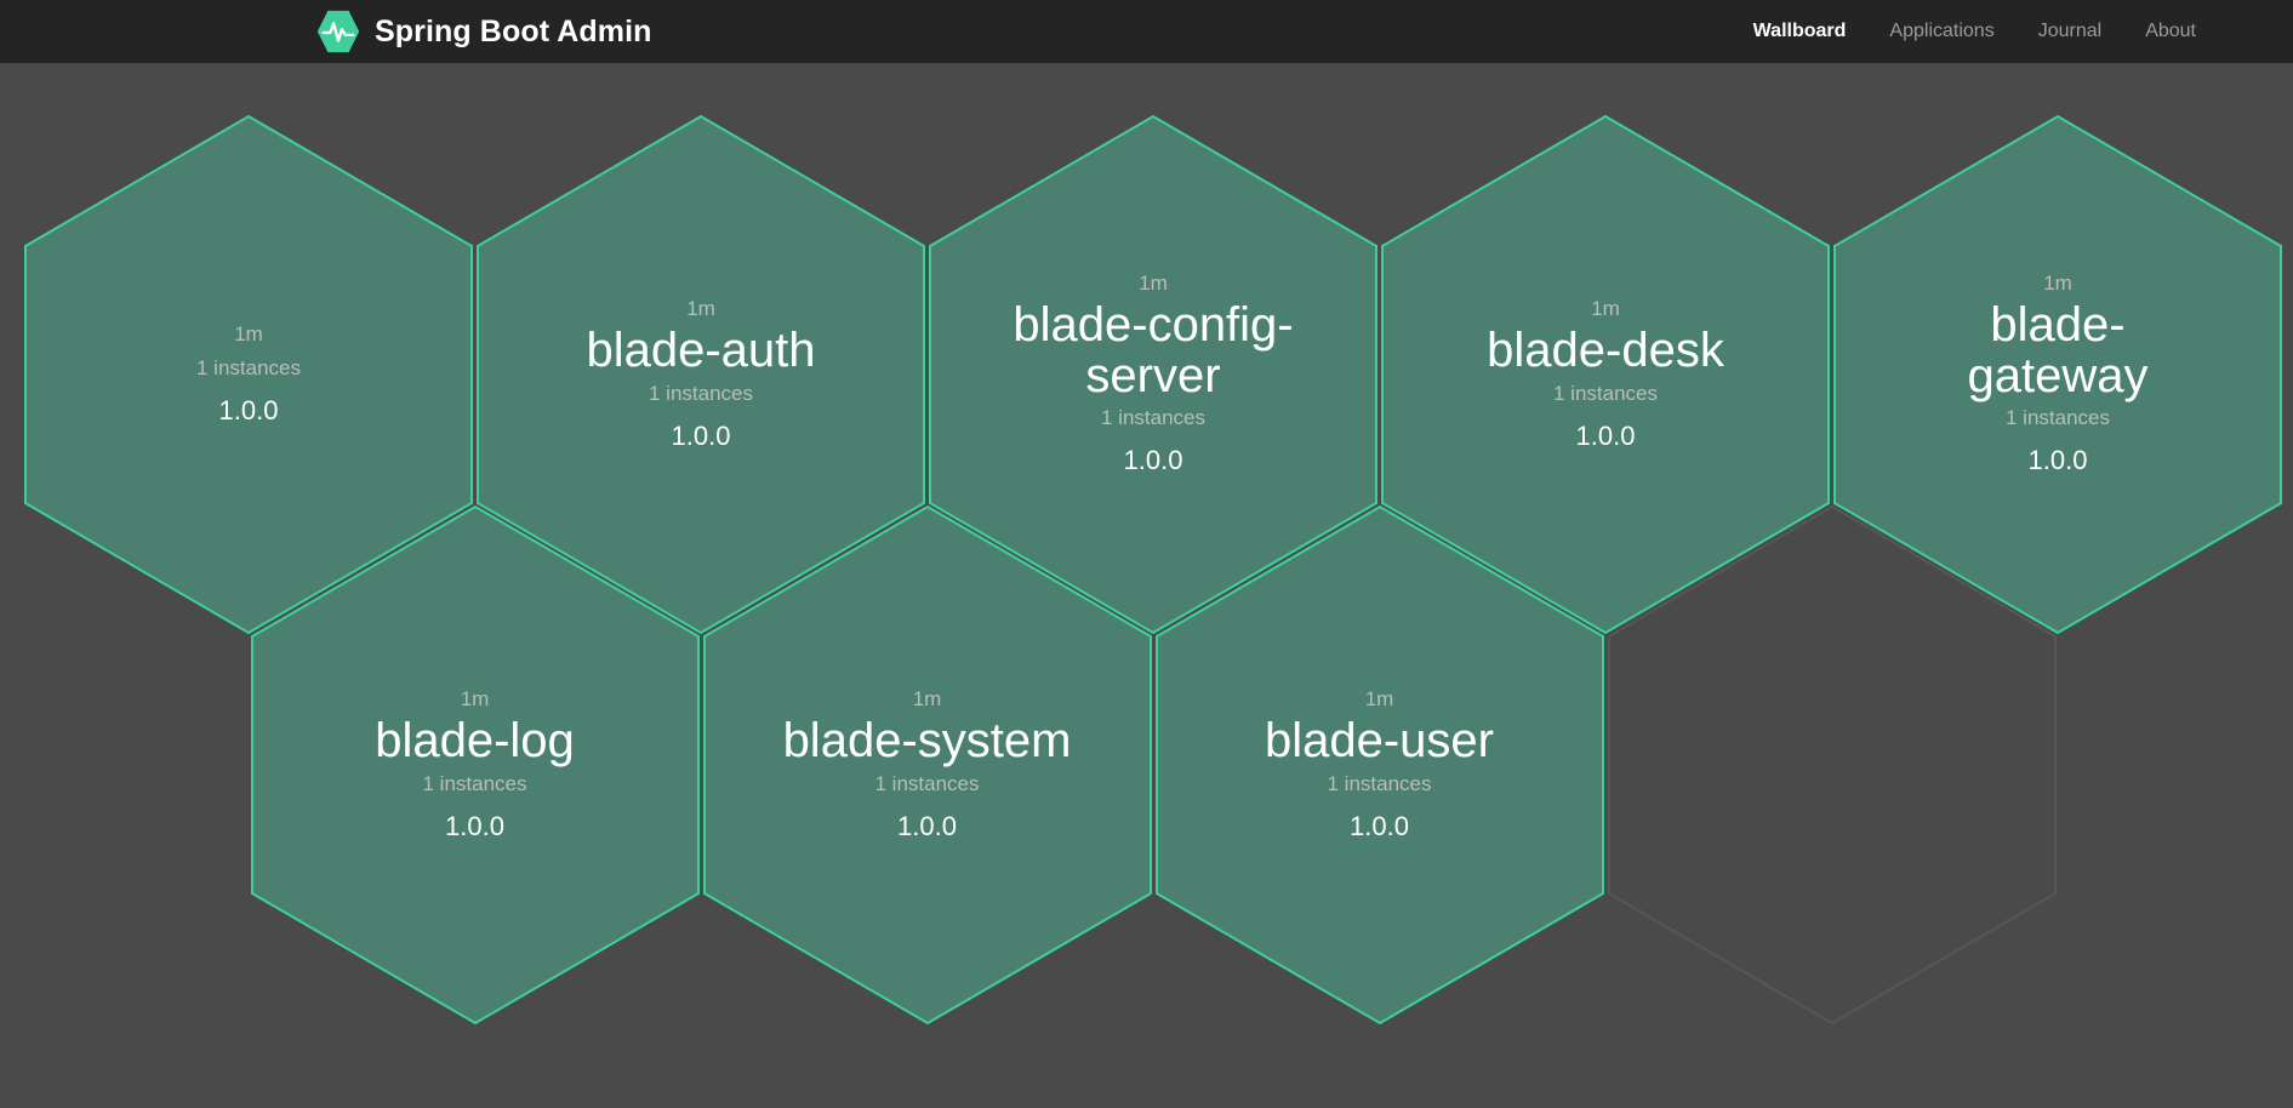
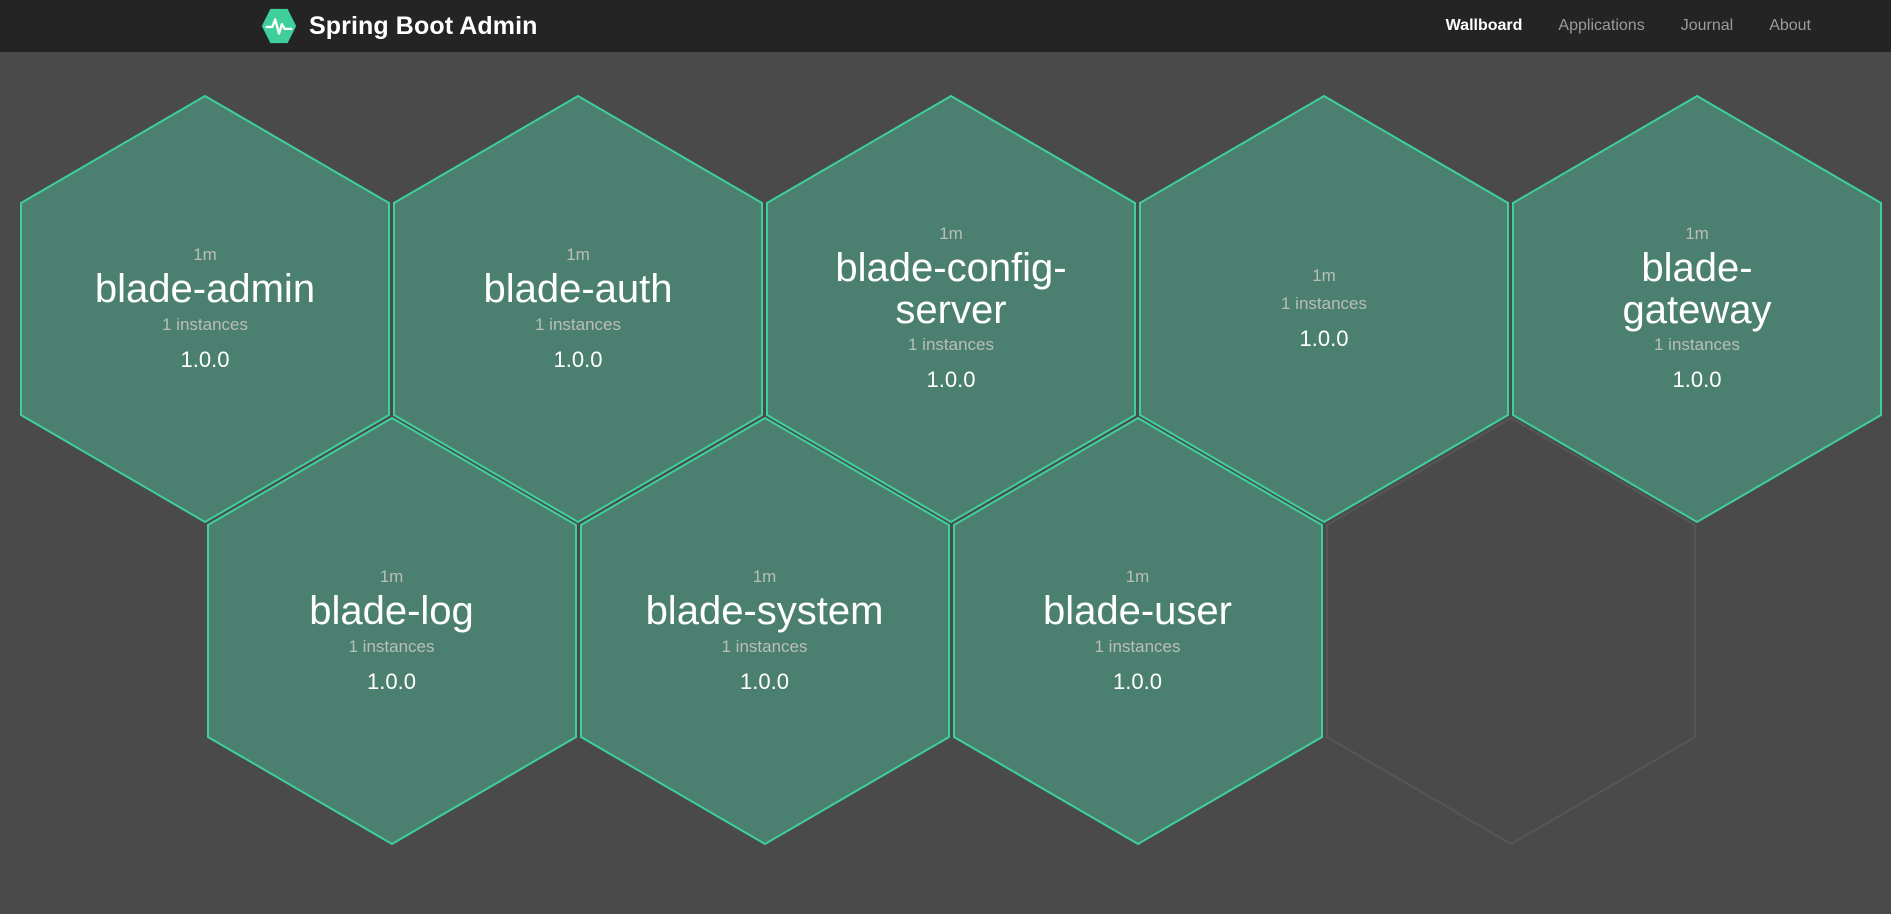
  Spring Boot Admin
  Wallboard
  Applications
  Journal
  About
  1m
+ blade-admin
  1 instances
  1.0.0
  1m
  blade-auth
  1 instances
  1.0.0
  1m
  blade-config-server
  1 instances
  1.0.0
  1m
- blade-desk
  1 instances
  1.0.0
  1m
  blade-gateway
  1 instances
  1.0.0
  1m
  blade-log
  1 instances
  1.0.0
  1m
  blade-system
  1 instances
  1.0.0
  1m
  blade-user
  1 instances
  1.0.0
